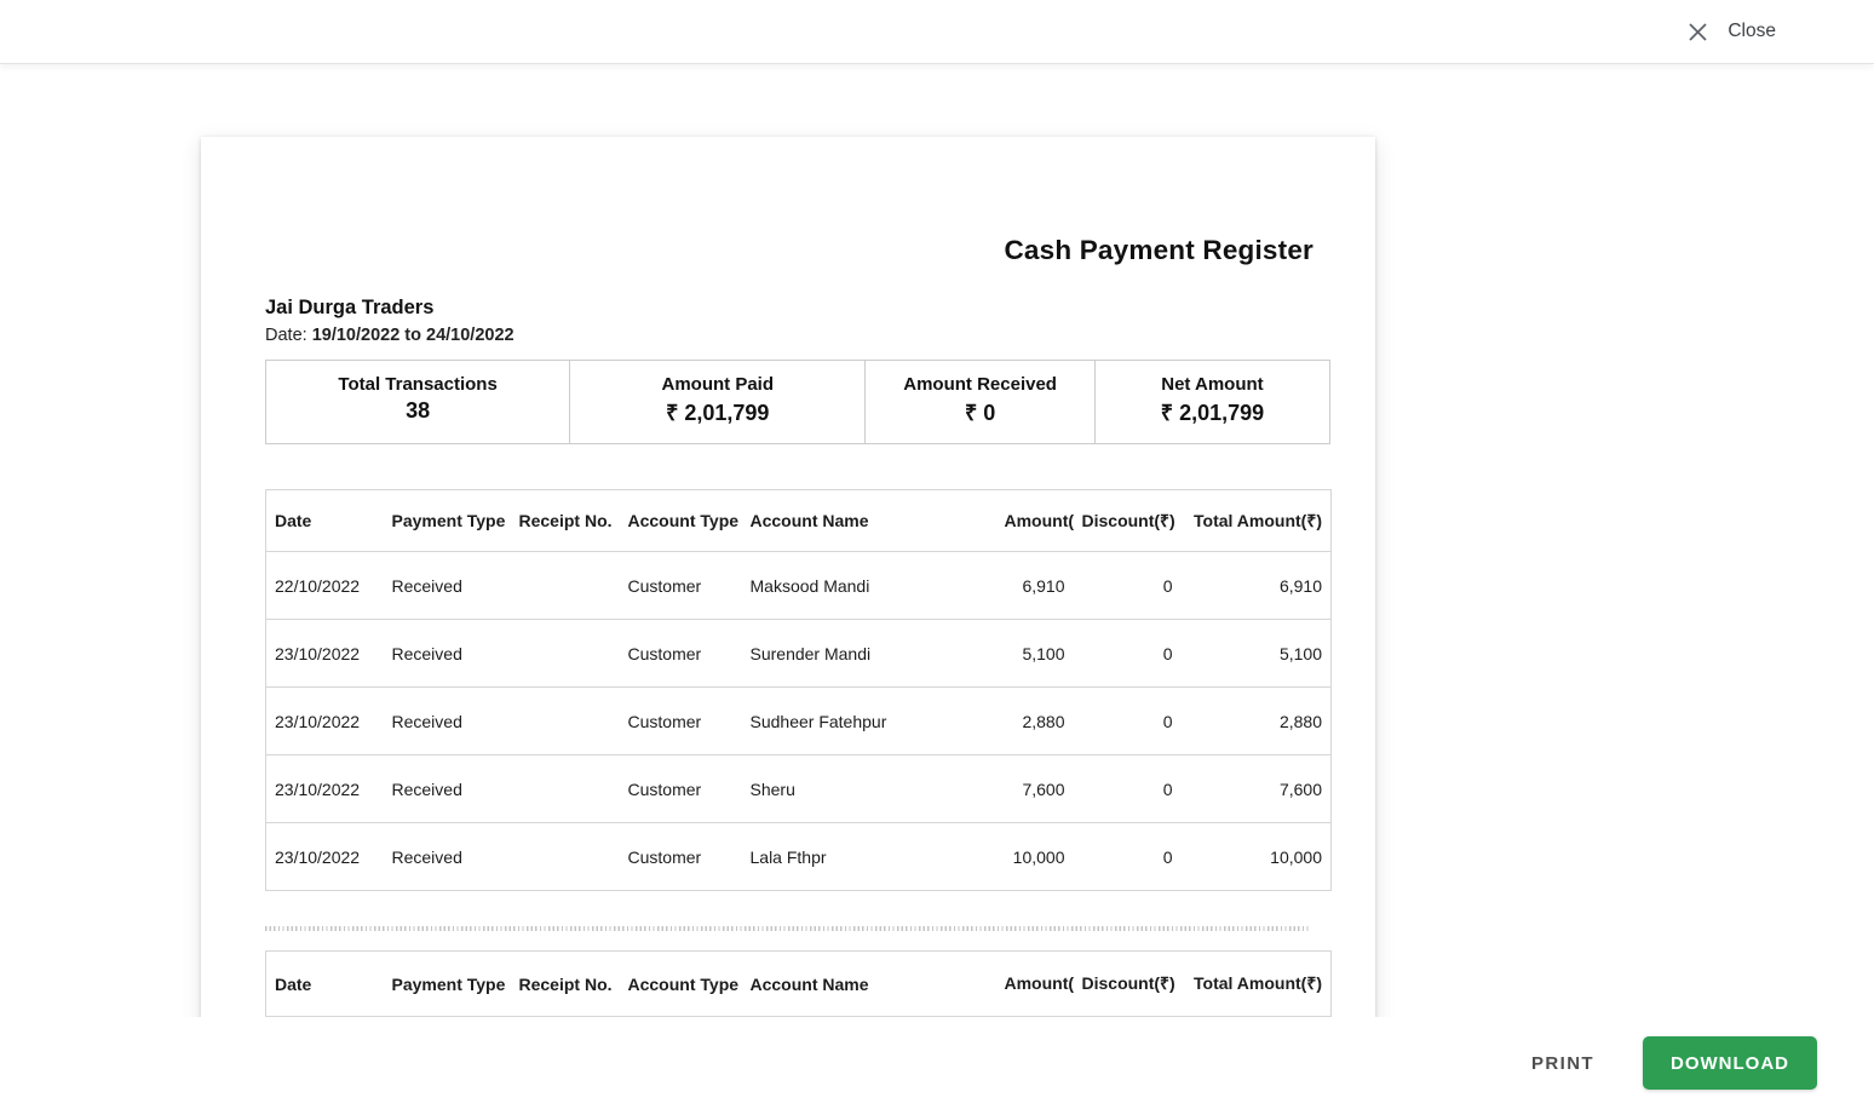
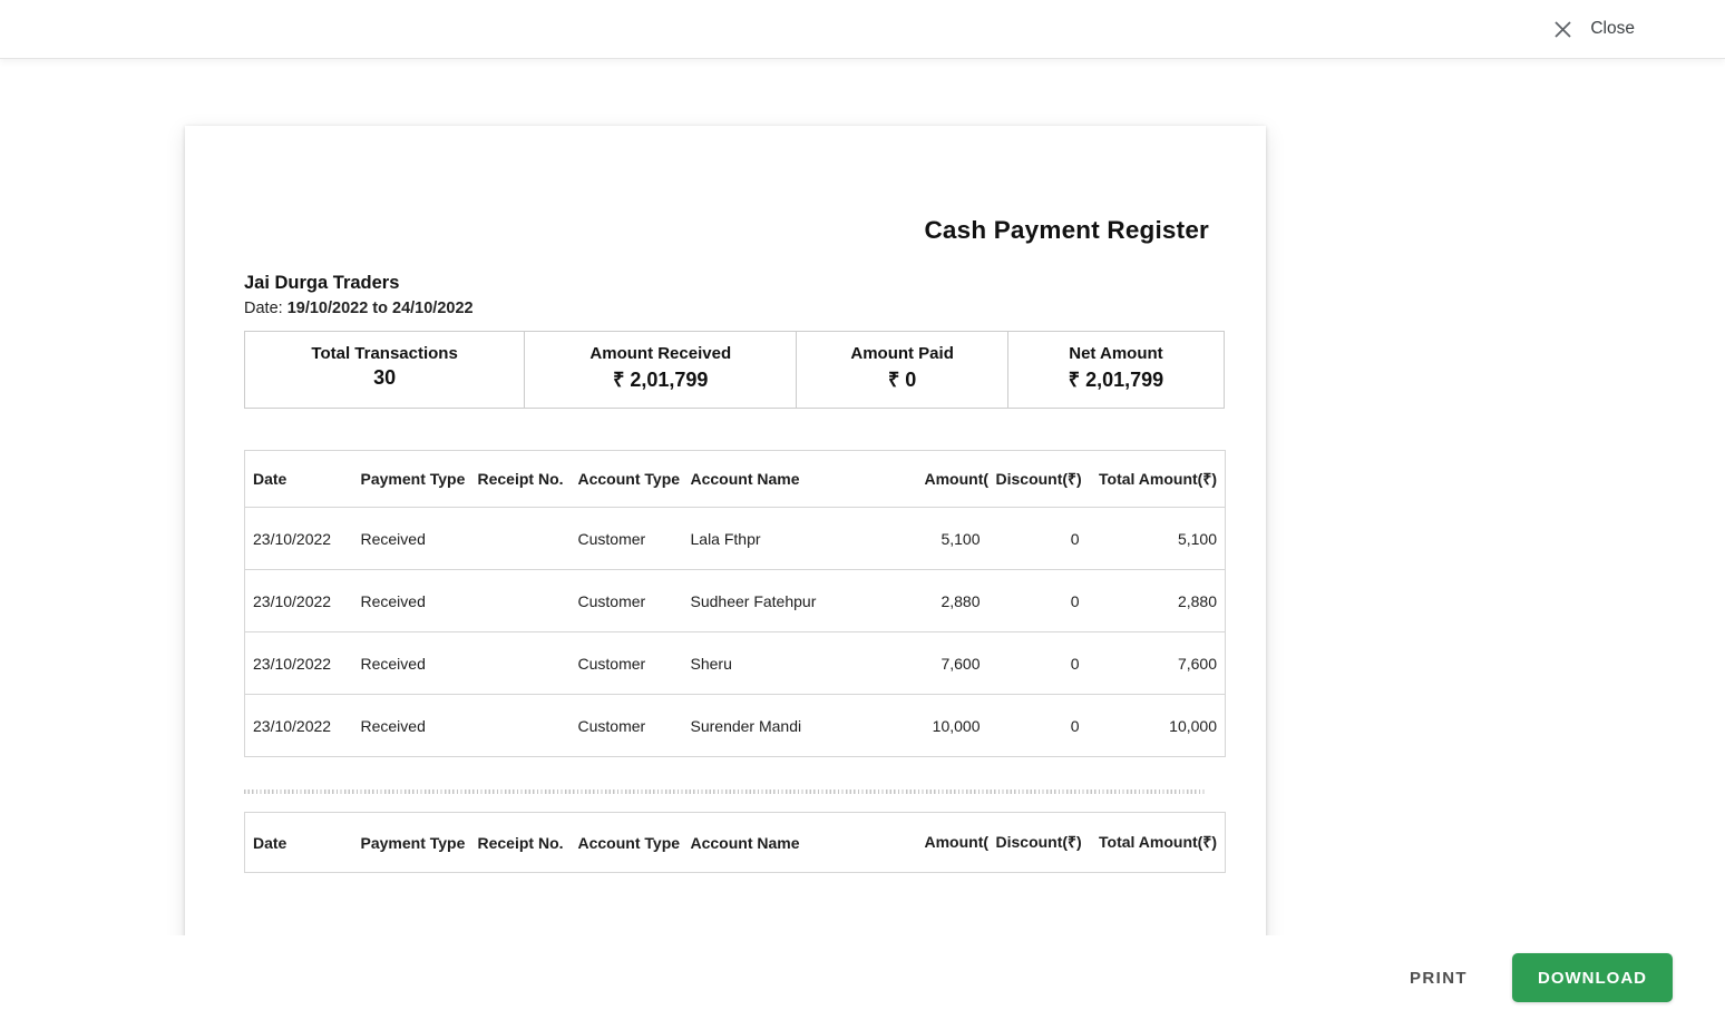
  Close
  Cash Payment Register
  Jai Durga Traders
  Date: 19/10/2022 to 24/10/2022
  Total Transactions
- 38
+ 30
- Amount Paid
+ Amount Received
  ₹ 2,01,799
- Amount Received
+ Amount Paid
  ₹ 0
  Net Amount
  ₹ 2,01,799
  Date	Payment Type	Receipt No.	Account Type	Account Name	Amount(	Discount(₹)	Total Amount(₹)
- 22/10/2022	Received		Customer	Maksood Mandi	6,910	0	6,910
- 23/10/2022	Received		Customer	Surender Mandi	5,100	0	5,100
+ 23/10/2022	Received		Customer	Lala Fthpr	5,100	0	5,100
  23/10/2022	Received		Customer	Sudheer Fatehpur	2,880	0	2,880
  23/10/2022	Received		Customer	Sheru	7,600	0	7,600
- 23/10/2022	Received		Customer	Lala Fthpr	10,000	0	10,000
+ 23/10/2022	Received		Customer	Surender Mandi	10,000	0	10,000
  Date	Payment Type	Receipt No.	Account Type	Account Name	Amount(	Discount(₹)	Total Amount(₹)
  PRINT
  DOWNLOAD
